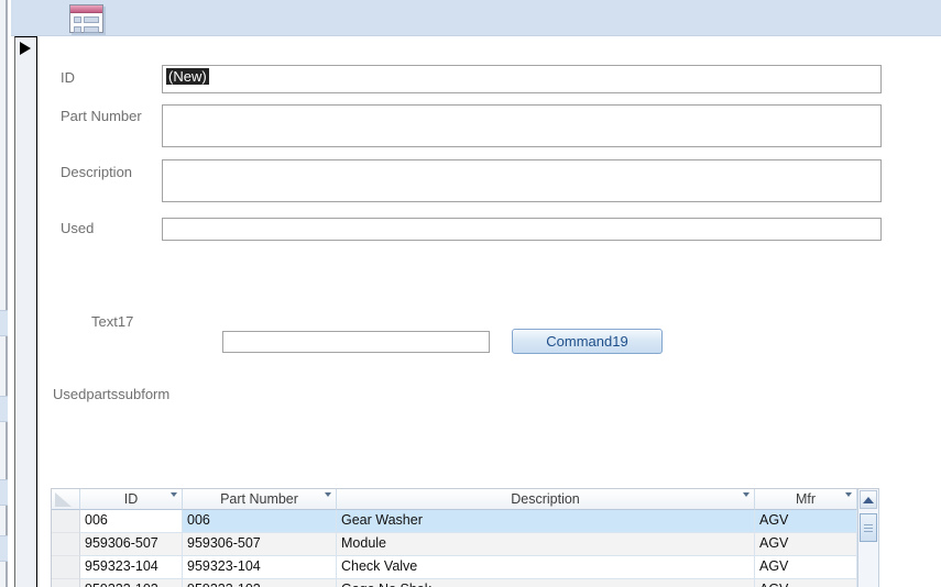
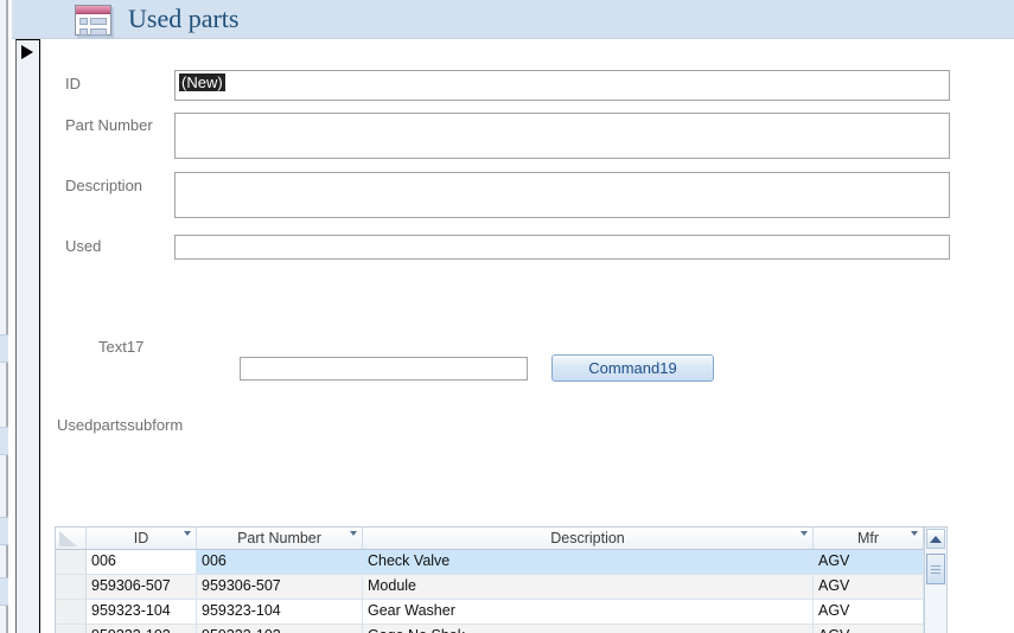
+ Used parts
  ID
  Part Number
  Description
  Used
  Text17
  Usedpartssubform
  (New)
  Command19
  ID
  Part Number
  Description
  Mfr
  006
  006
- Gear Washer
+ Check Valve
  AGV
  959306-507
  959306-507
  Module
  AGV
  959323-104
  959323-104
- Check Valve
+ Gear Washer
  AGV
